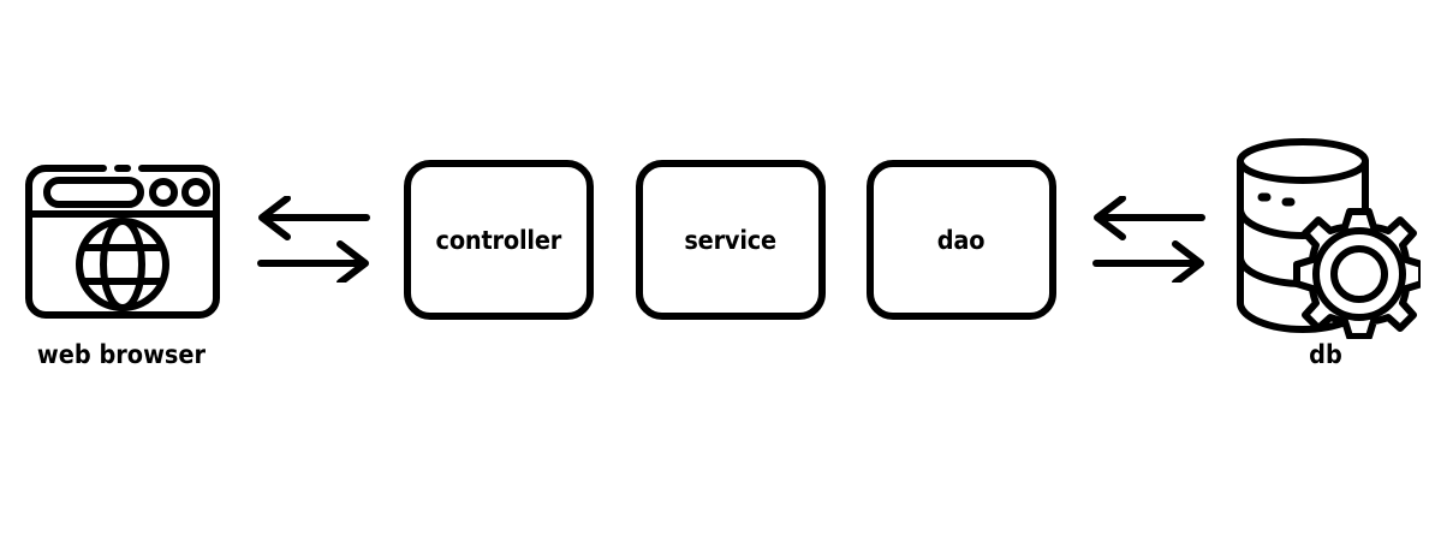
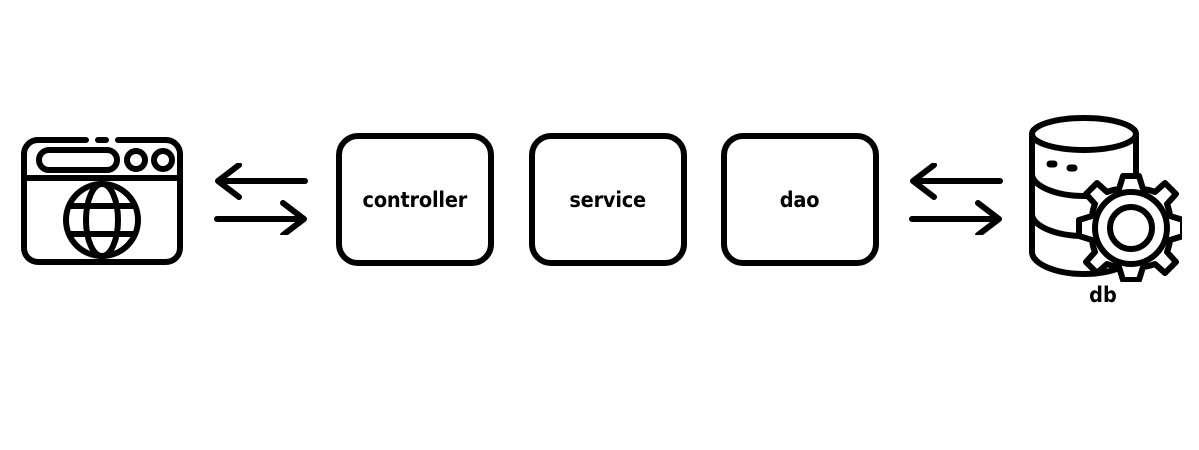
- web browser
  controller
  service
  dao
  db
